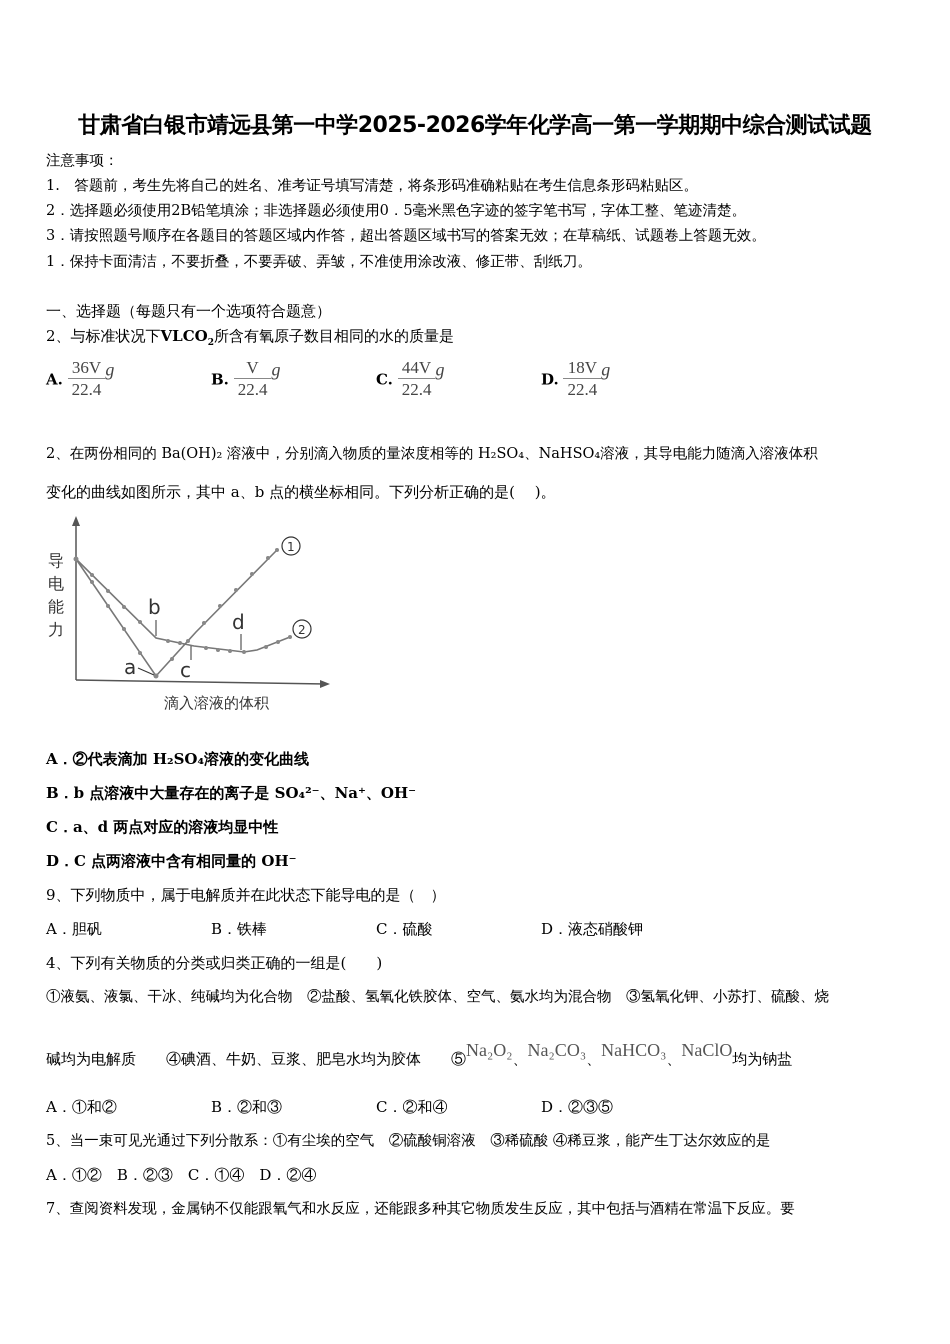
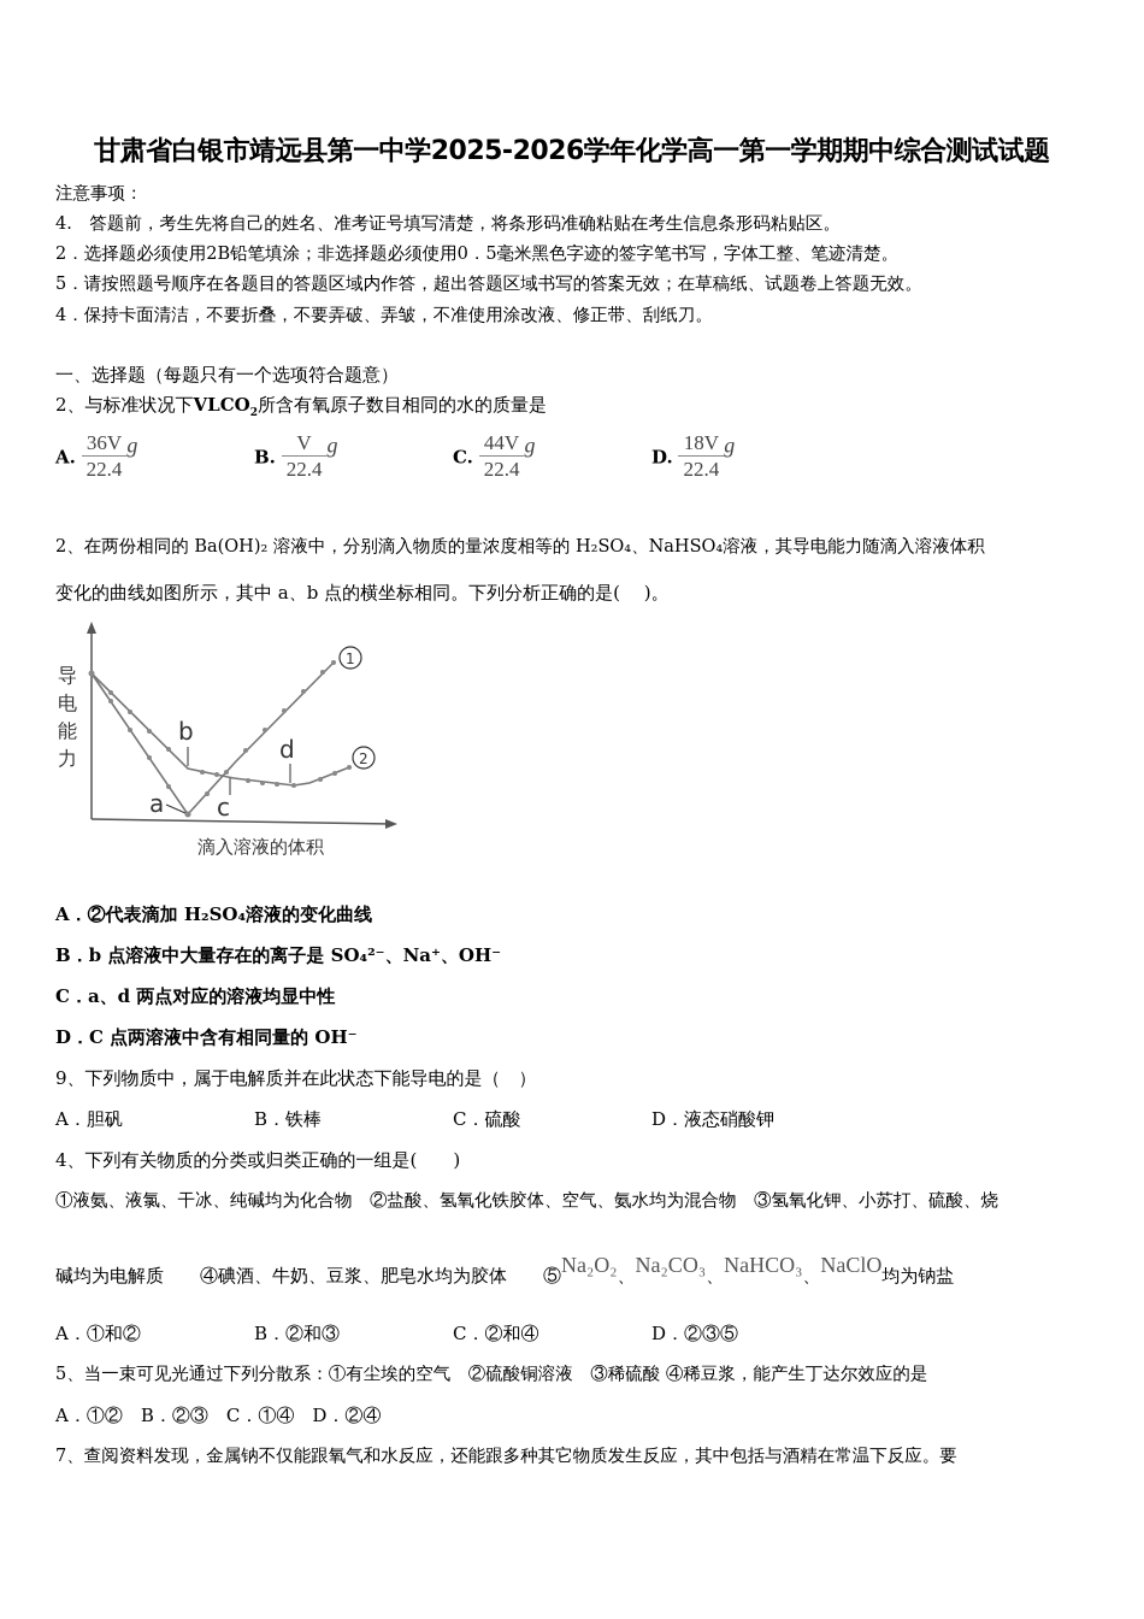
  甘肃省白银市靖远县第一中学2025-2026学年化学高一第一学期期中综合测试试题
  注意事项：
- 1. 答题前，考生先将自己的姓名、准考证号填写清楚，将条形码准确粘贴在考生信息条形码粘贴区。
+ 4. 答题前，考生先将自己的姓名、准考证号填写清楚，将条形码准确粘贴在考生信息条形码粘贴区。
  2．选择题必须使用2B铅笔填涂；非选择题必须使用0．5毫米黑色字迹的签字笔书写，字体工整、笔迹清楚。
- 3．请按照题号顺序在各题目的答题区域内作答，超出答题区域书写的答案无效；在草稿纸、试题卷上答题无效。
+ 5．请按照题号顺序在各题目的答题区域内作答，超出答题区域书写的答案无效；在草稿纸、试题卷上答题无效。
- 1．保持卡面清洁，不要折叠，不要弄破、弄皱，不准使用涂改液、修正带、刮纸刀。
+ 4．保持卡面清洁，不要折叠，不要弄破、弄皱，不准使用涂改液、修正带、刮纸刀。
  一、选择题（每题只有一个选项符合题意）
  2、与标准状况下VLCO2所含有氧原子数目相同的水的质量是
  A.
  36V
  22.4
  g
  B.
  V
  22.4
  g
  C.
  44V
  22.4
  g
  D.
  18V
  22.4
  g
  2、在两份相同的 Ba(OH)₂ 溶液中，分别滴入物质的量浓度相等的 H₂SO₄、NaHSO₄溶液，其导电能力随滴入溶液体积
  变化的曲线如图所示，其中 a、b 点的横坐标相同。下列分析正确的是( )。
  导
  电
  能
  力
  b
  a
  c
  d
  1
  2
  滴入溶液的体积
  A．②代表滴加 H₂SO₄溶液的变化曲线
  B．b 点溶液中大量存在的离子是 SO₄²⁻、Na⁺、OH⁻
  C．a、d 两点对应的溶液均显中性
  D．C 点两溶液中含有相同量的 OH⁻
  9、下列物质中，属于电解质并在此状态下能导电的是（ ）
  A．胆矾
  B．铁棒
  C．硫酸
  D．液态硝酸钾
  4、下列有关物质的分类或归类正确的一组是( )
  ①液氨、液氯、干冰、纯碱均为化合物 ②盐酸、氢氧化铁胶体、空气、氨水均为混合物 ③氢氧化钾、小苏打、硫酸、烧
  碱均为电解质 ④碘酒、牛奶、豆浆、肥皂水均为胶体 ⑤Na₂O₂、Na₂CO₃、NaHCO₃、NaClO均为钠盐
  A．①和②
  B．②和③
  C．②和④
  D．②③⑤
  5、当一束可见光通过下列分散系：①有尘埃的空气 ②硫酸铜溶液 ③稀硫酸 ④稀豆浆，能产生丁达尔效应的是
  A．①② B．②③ C．①④ D．②④
  7、查阅资料发现，金属钠不仅能跟氧气和水反应，还能跟多种其它物质发生反应，其中包括与酒精在常温下反应。要
